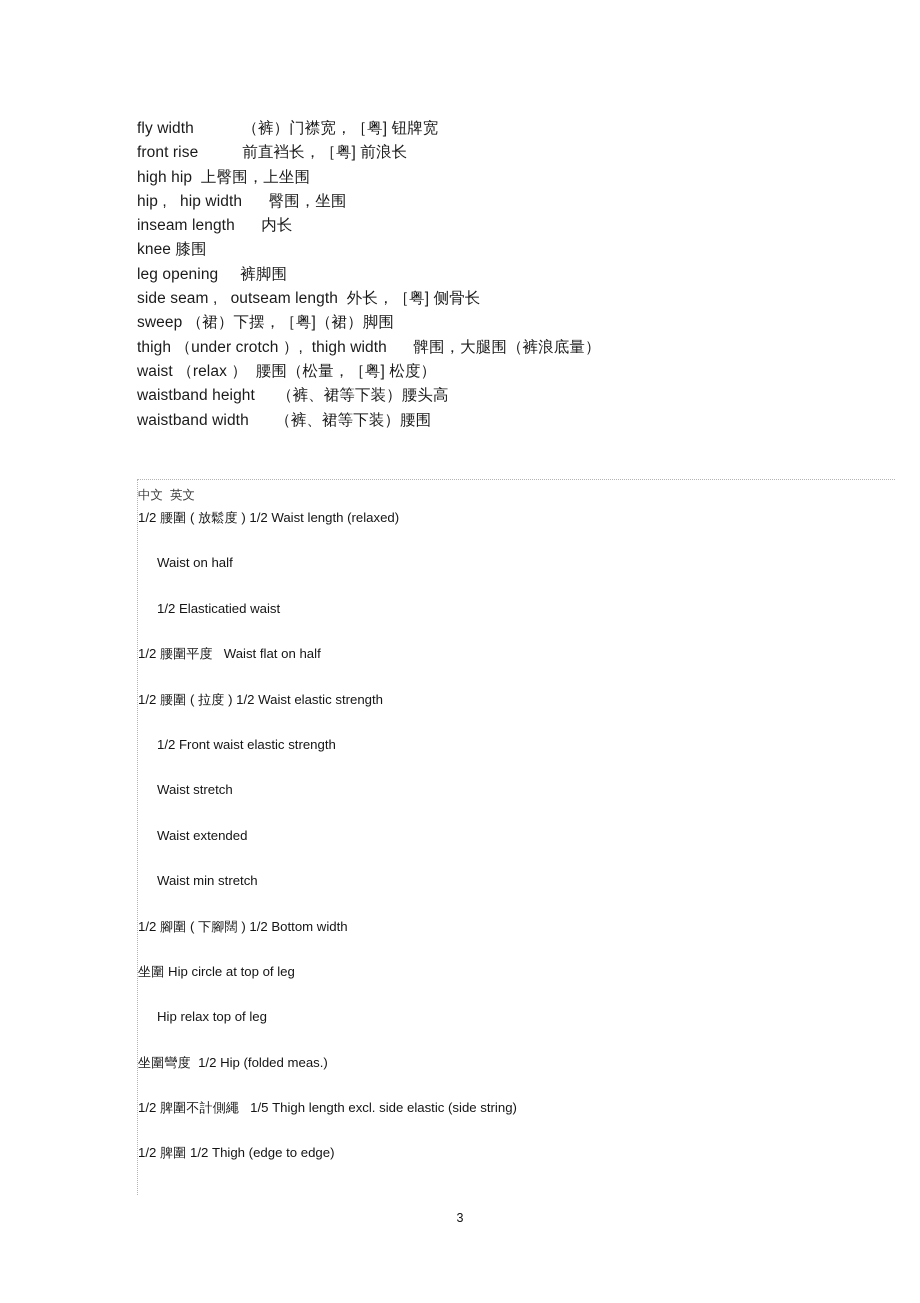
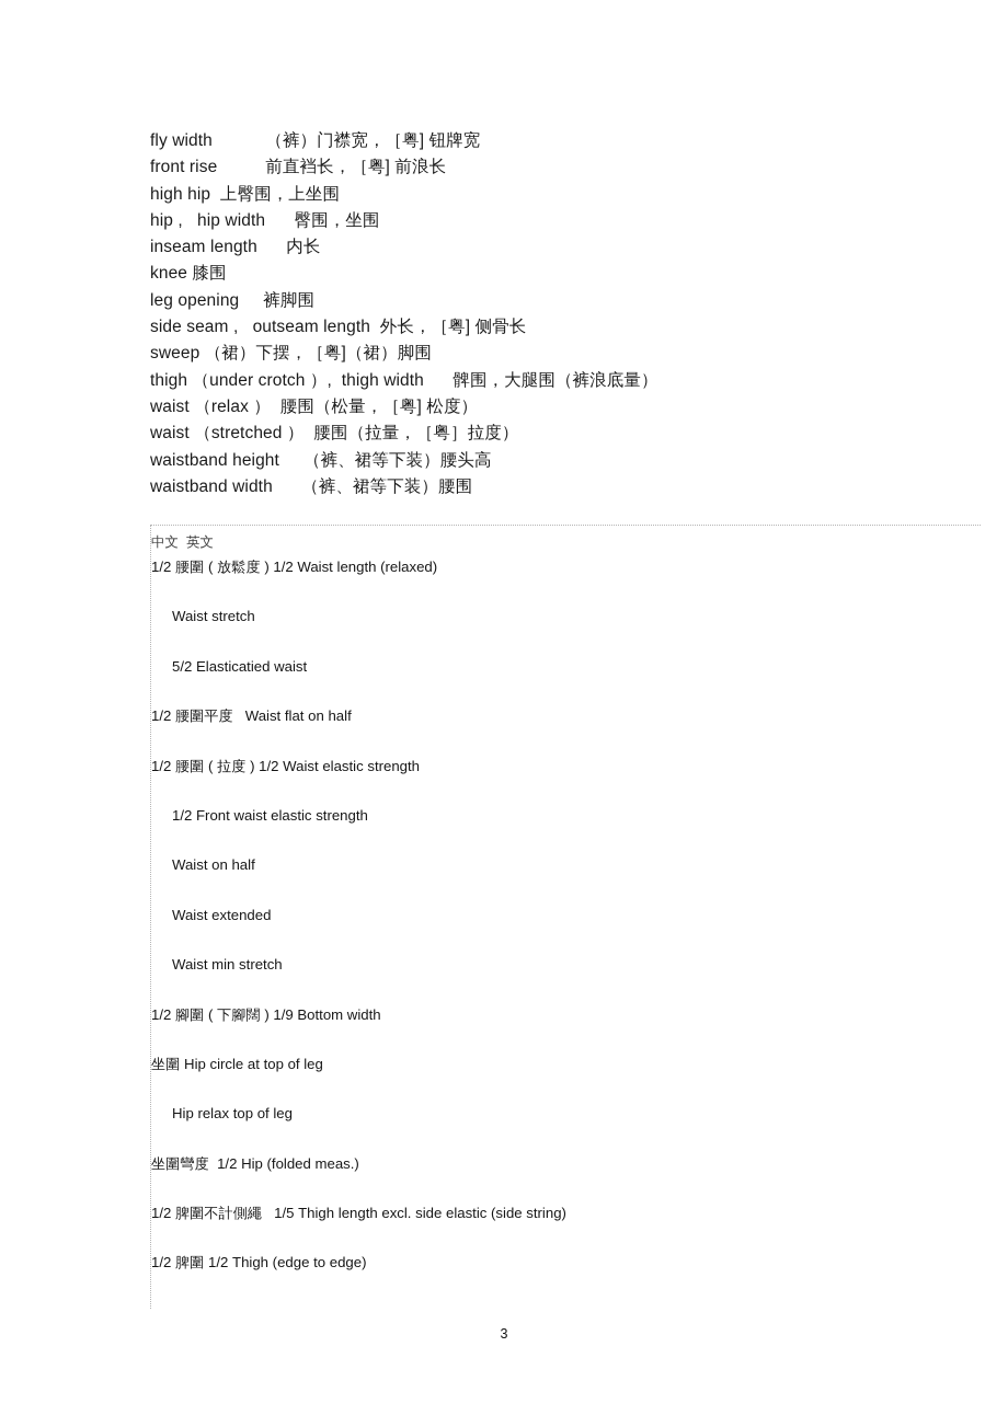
  fly width （裤）门襟宽，［粤] 钮牌宽
  front rise 前直裆长，［粤] 前浪长
  high hip 上臀围，上坐围
  hip , hip width 臀围，坐围
  inseam length 内长
  knee 膝围
  leg opening 裤脚围
  side seam , outseam length 外长，［粤] 侧骨长
  sweep （裙）下摆，［粤]（裙）脚围
  thigh （under crotch ）, thigh width 髀围，大腿围（裤浪底量）
  waist （relax ） 腰围（松量，［粤] 松度）
+ waist （stretched ） 腰围（拉量，［粤］拉度）
  waistband height （裤、裙等下装）腰头高
  waistband width （裤、裙等下装）腰围
  中文 英文
  1/2 腰圍 ( 放鬆度 ) 1/2 Waist length (relaxed)
- Waist on half
+ Waist stretch
- 1/2 Elasticatied waist
+ 5/2 Elasticatied waist
  1/2 腰圍平度 Waist flat on half
  1/2 腰圍 ( 拉度 ) 1/2 Waist elastic strength
  1/2 Front waist elastic strength
- Waist stretch
+ Waist on half
  Waist extended
  Waist min stretch
- 1/2 腳圍 ( 下腳闊 ) 1/2 Bottom width
+ 1/2 腳圍 ( 下腳闊 ) 1/9 Bottom width
  坐圍 Hip circle at top of leg
  Hip relax top of leg
  坐圍彎度 1/2 Hip (folded meas.)
  1/2 脾圍不計側繩 1/5 Thigh length excl. side elastic (side string)
  1/2 脾圍 1/2 Thigh (edge to edge)
  3
